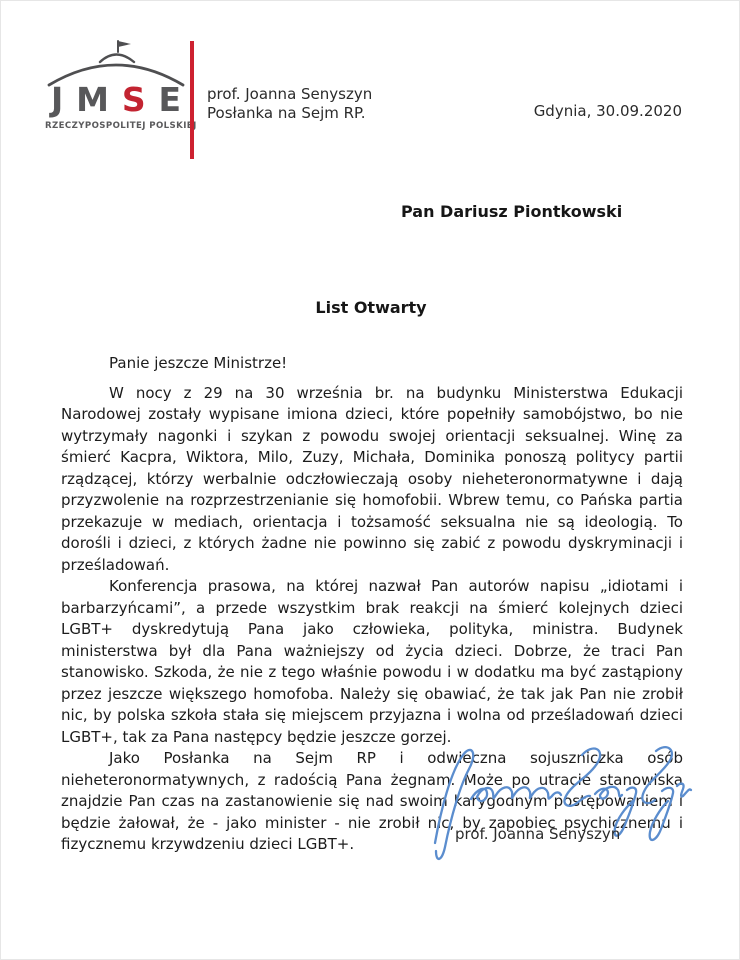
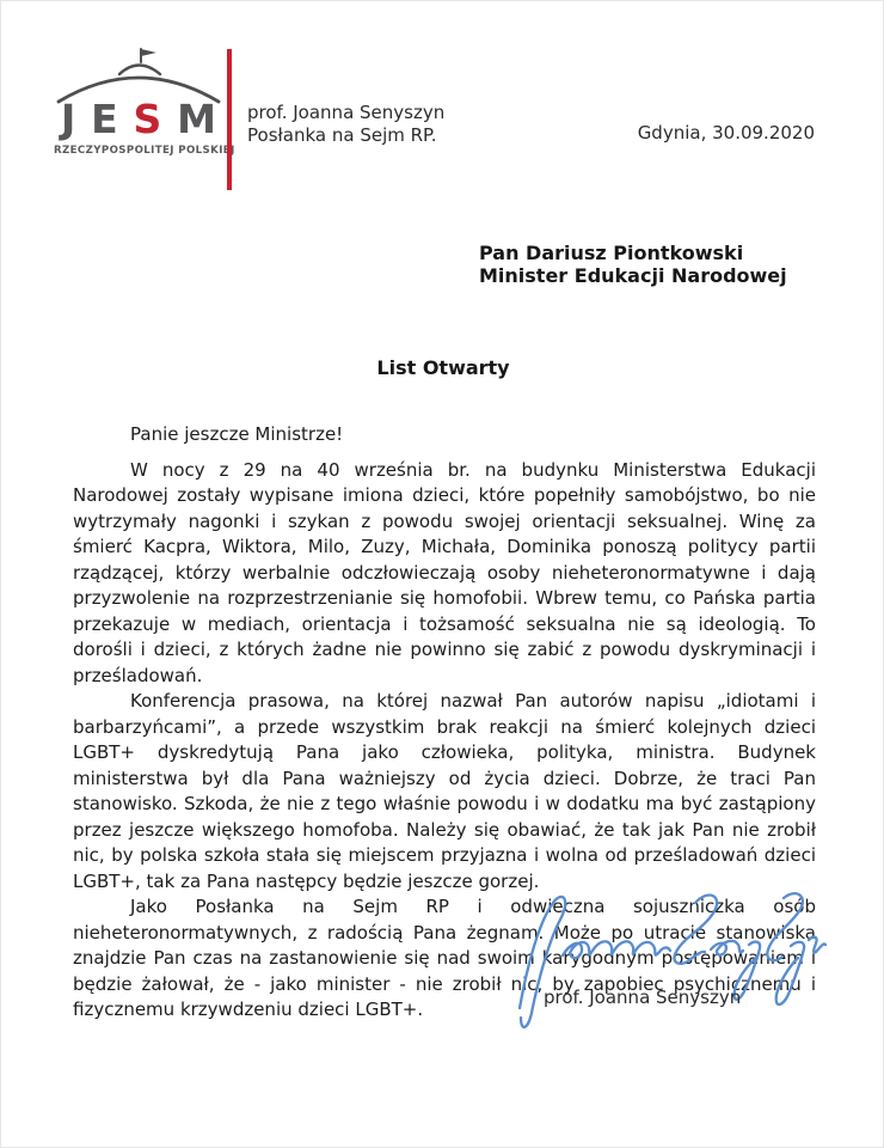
  J
- M
+ E
  S
- E
+ M
  RZECZYPOSPOLITEJ POLSKIJ
  prof. Joanna Senyszyn
  Posłanka na Sejm RP.
  Gdynia, 30.09.2020
  Pan Dariusz Piontkowski
+ Minister Edukacji Narodowej
  List Otwarty
  Panie jeszcze Ministrze!
- W nocy z 29 na 30 września br. na budynku Ministerstwa Edukacji Narodowej zostały wypisane imiona dzieci, które popełniły samobójstwo, bo nie wytrzymały nagonki i szykan z powodu swojej orientacji seksualnej. Winę za śmierć Kacpra, Wiktora, Milo, Zuzy, Michała, Dominika ponoszą politycy partii rządzącej, którzy werbalnie odczłowieczają osoby nieheteronormatywne i dają przyzwolenie na rozprzestrzenianie się homofobii. Wbrew temu, co Pańska partia przekazuje w mediach, orientacja i tożsamość seksualna nie są ideologią. To dorośli i dzieci, z których żadne nie powinno się zabić z powodu dyskryminacji i prześladowań.
+ W nocy z 29 na 40 września br. na budynku Ministerstwa Edukacji Narodowej zostały wypisane imiona dzieci, które popełniły samobójstwo, bo nie wytrzymały nagonki i szykan z powodu swojej orientacji seksualnej. Winę za śmierć Kacpra, Wiktora, Milo, Zuzy, Michała, Dominika ponoszą politycy partii rządzącej, którzy werbalnie odczłowieczają osoby nieheteronormatywne i dają przyzwolenie na rozprzestrzenianie się homofobii. Wbrew temu, co Pańska partia przekazuje w mediach, orientacja i tożsamość seksualna nie są ideologią. To dorośli i dzieci, z których żadne nie powinno się zabić z powodu dyskryminacji i prześladowań.
  Konferencja prasowa, na której nazwał Pan autorów napisu „idiotami i barbarzyńcami”, a przede wszystkim brak reakcji na śmierć kolejnych dzieci LGBT+ dyskredytują Pana jako człowieka, polityka, ministra. Budynek ministerstwa był dla Pana ważniejszy od życia dzieci. Dobrze, że traci Pan stanowisko. Szkoda, że nie z tego właśnie powodu i w dodatku ma być zastąpiony przez jeszcze większego homofoba. Należy się obawiać, że tak jak Pan nie zrobił nic, by polska szkoła stała się miejscem przyjazna i wolna od prześladowań dzieci LGBT+, tak za Pana następcy będzie jeszcze gorzej.
  Jako Posłanka na Sejm RP i odweczna sojuszniczka osób nieheteronormatywnych, z radością Pana żegnam. Może po utrace stanowiska znajdzie Pan czas na zastanowienie się nad swoim kargodnym postępowanim i będzie żałował, że - jako minister - nie zrobił nc, by zapobiec psychizneu i fizycznemu krzywdzeniu dzieci LGBT+.
  prof. Joanna Senyszyn
